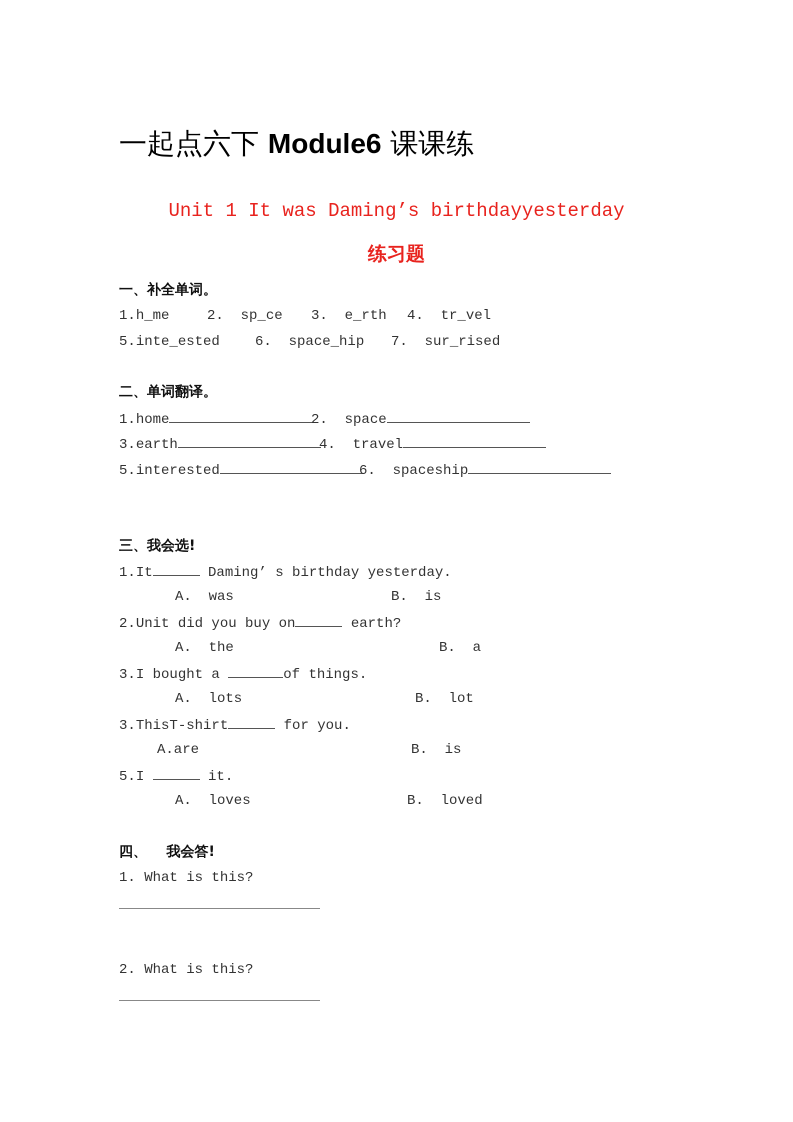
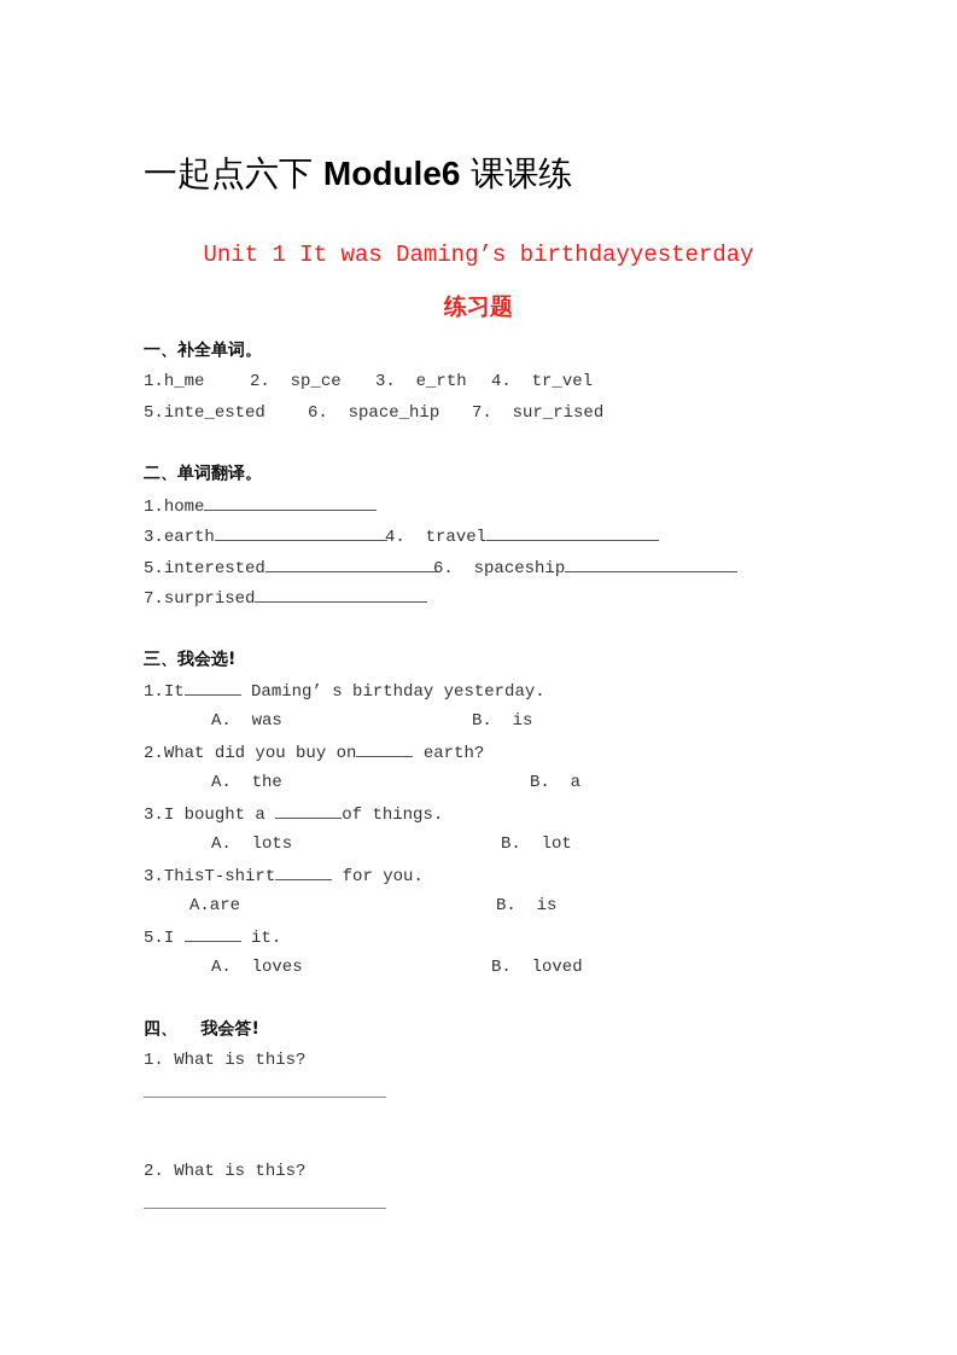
  一起点六下 Module6 课课练
  Unit 1 It was Daming’s birthdayyesterday
  练习题
  一、补全单词。
  1.h_me
  2. sp_ce
  3. e_rth
  4. tr_vel
  5.inte_ested
  6. space_hip
  7. sur_rised
  二、单词翻译。
  1.home
- 2. space
  3.earth
  4. travel
  5.interested
  6. spaceship
+ 7.surprised
  三、我会选!
  1.It Daming’ s birthday yesterday.
  A. was
  B. is
- 2.Unit did you buy on earth?
+ 2.What did you buy on earth?
  A. the
  B. a
  3.I bought a of things.
  A. lots
  B. lot
  3.ThisT-shirt for you.
  A.are
  B. is
  5.I it.
  A. loves
  B. loved
  四、 我会答!
  1. What is this?
  2. What is this?
